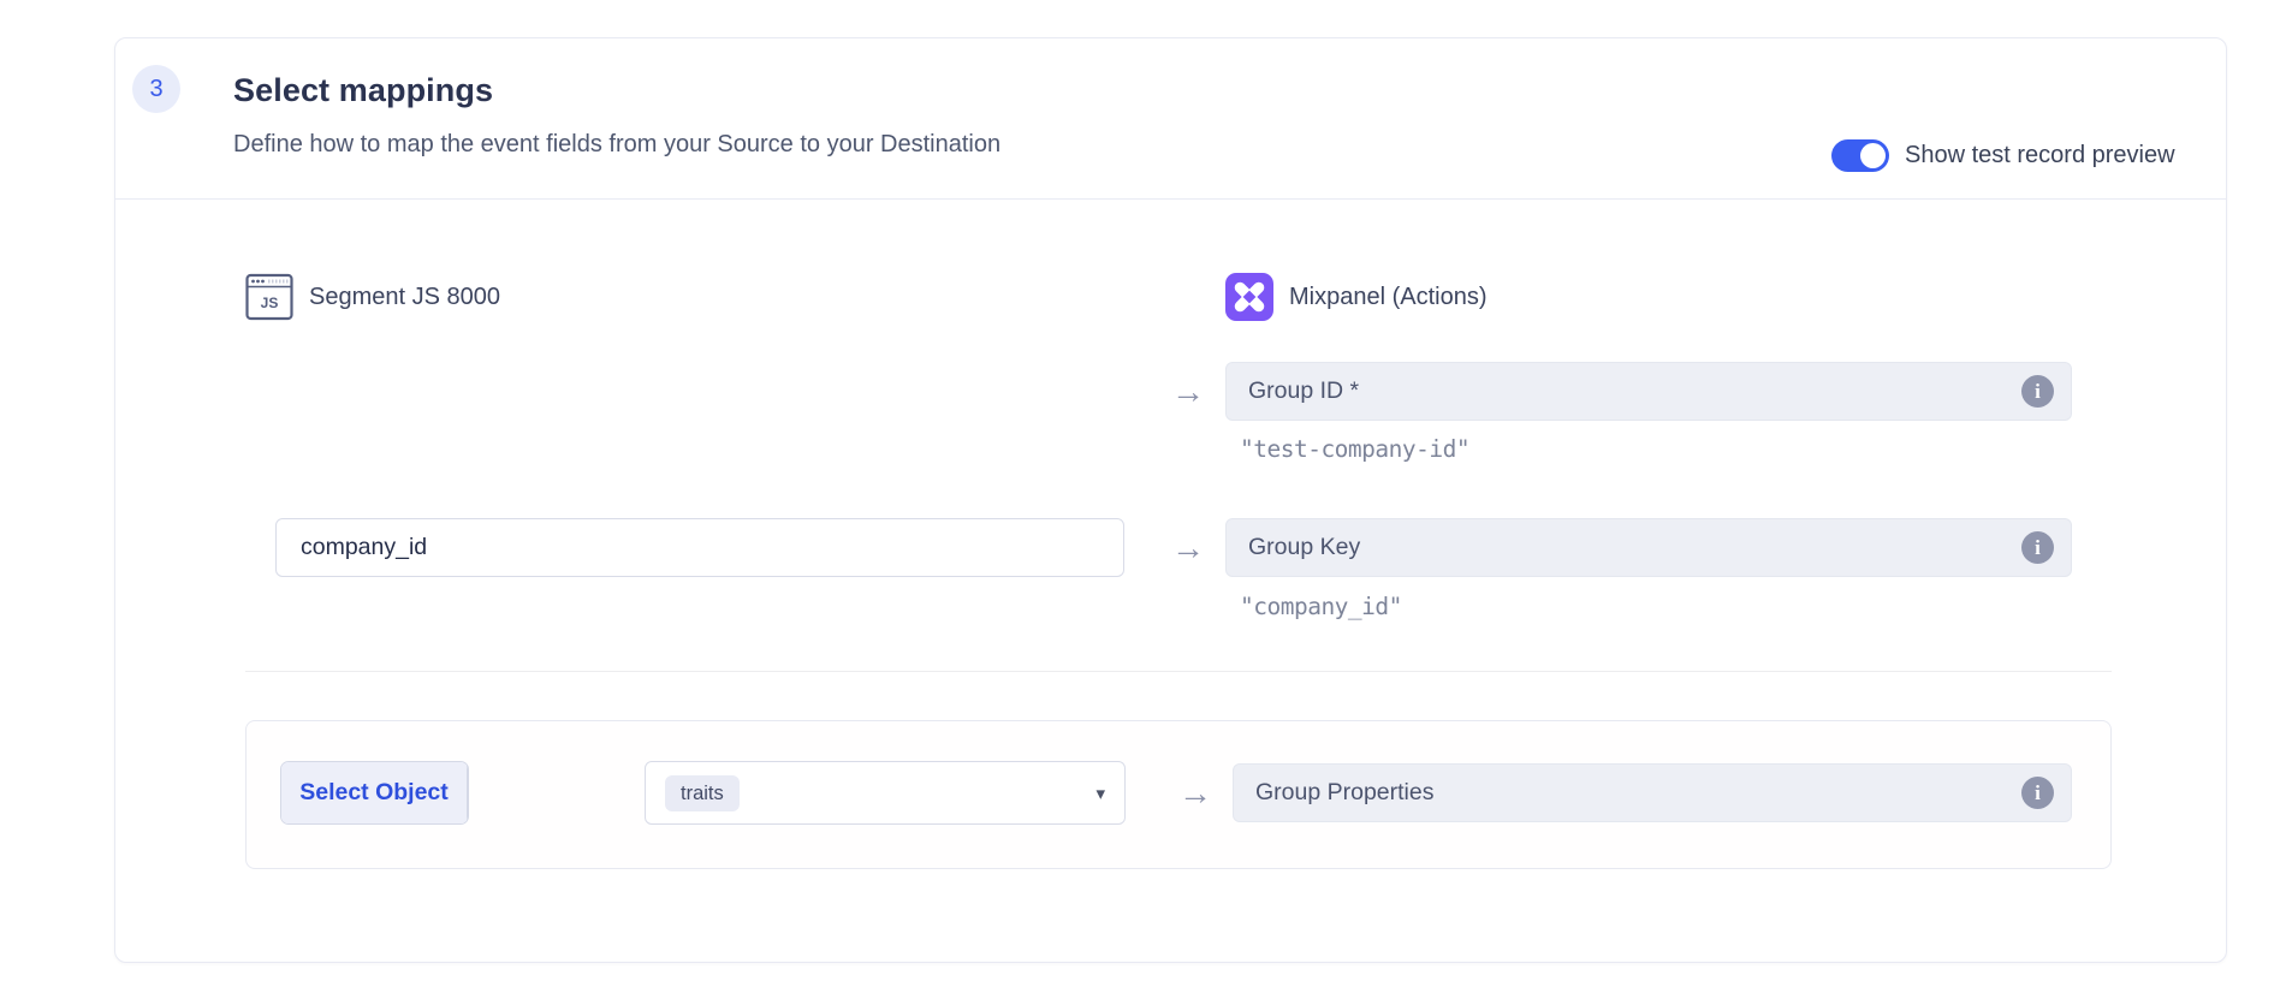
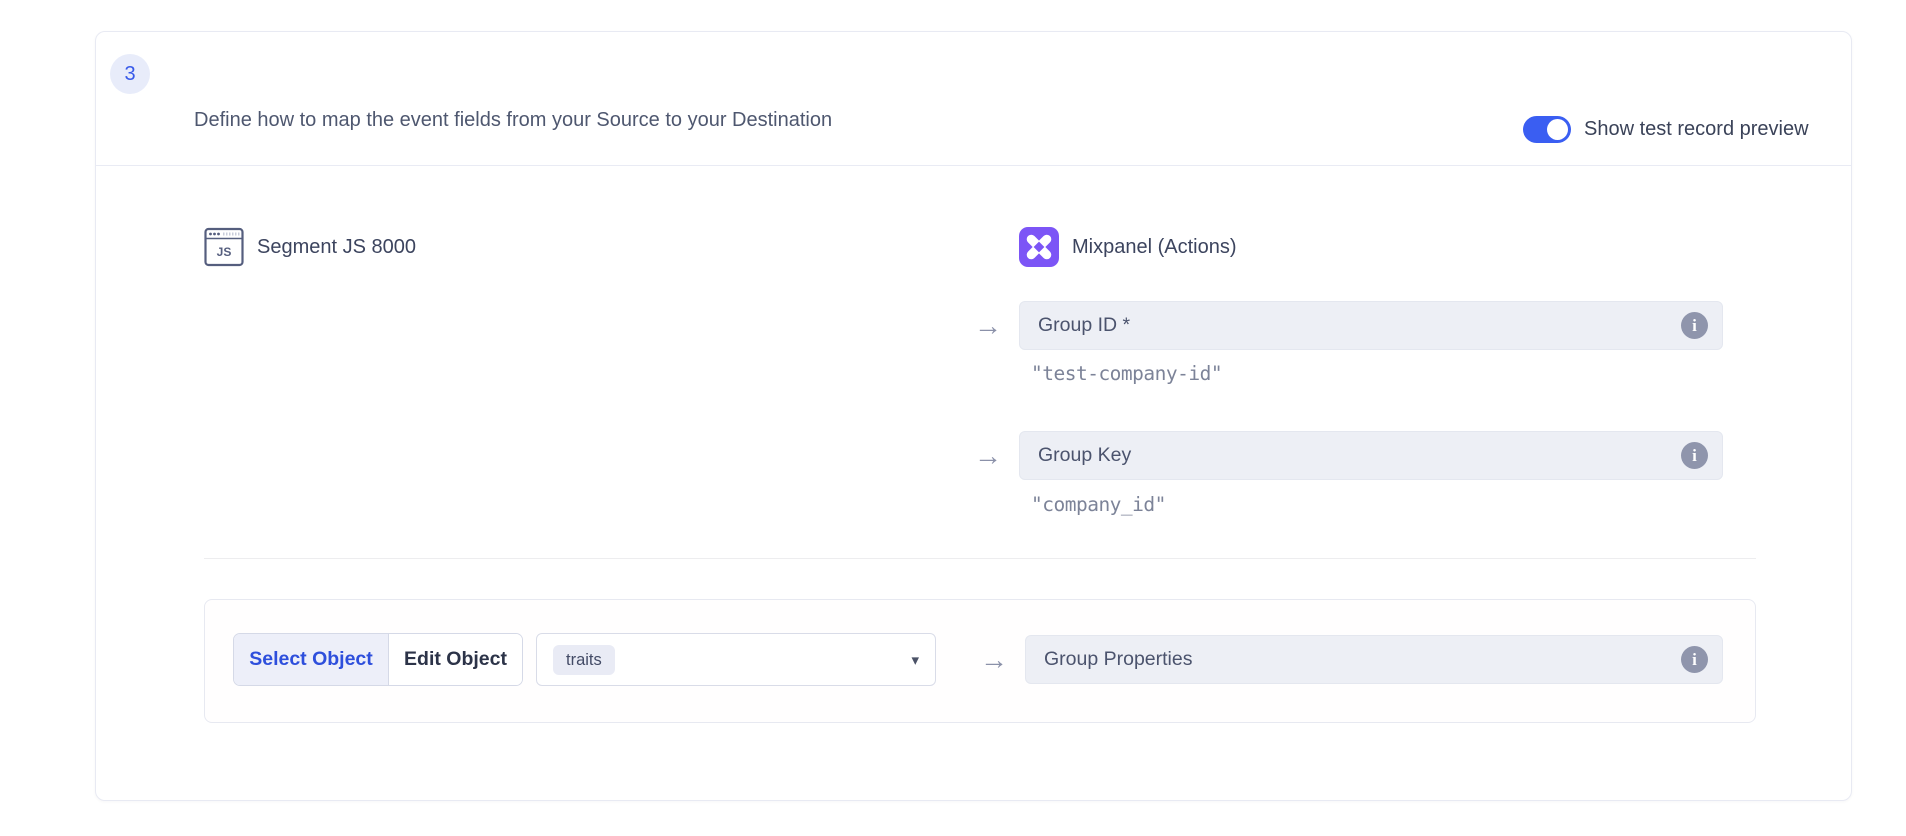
  3
- Select mappings
  Define how to map the event fields from your Source to your Destination
  Show test record preview
  JS
  Segment JS 8000
  Mixpanel (Actions)
  →
  Group ID *
  i
  "test-company-id"
- company_id
  →
  Group Key
  i
  "company_id"
  Select Object
+ Edit Object
  traits
  ▾
  →
  Group Properties
  i
